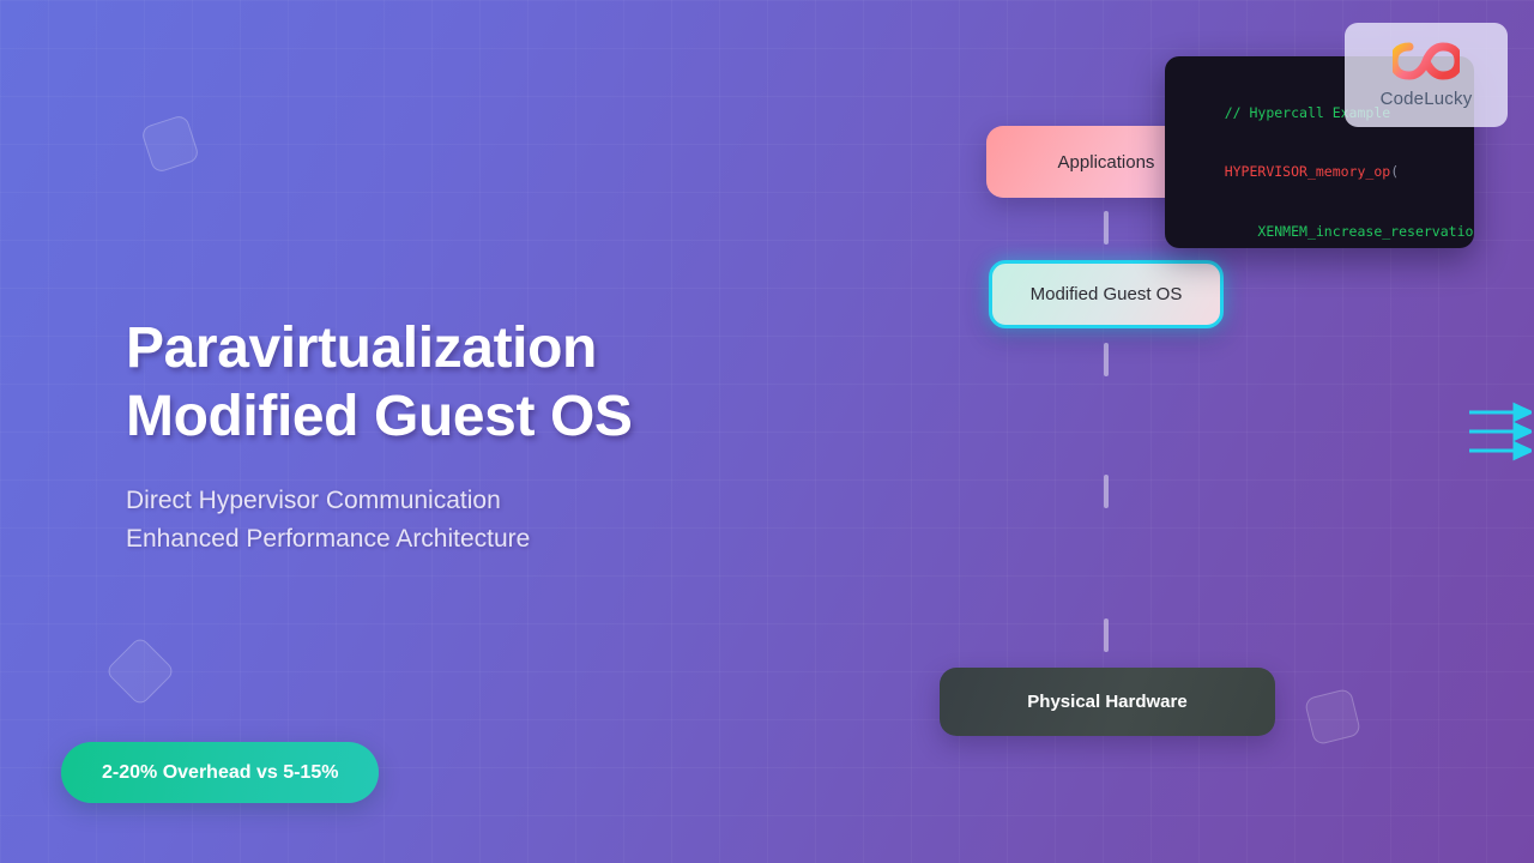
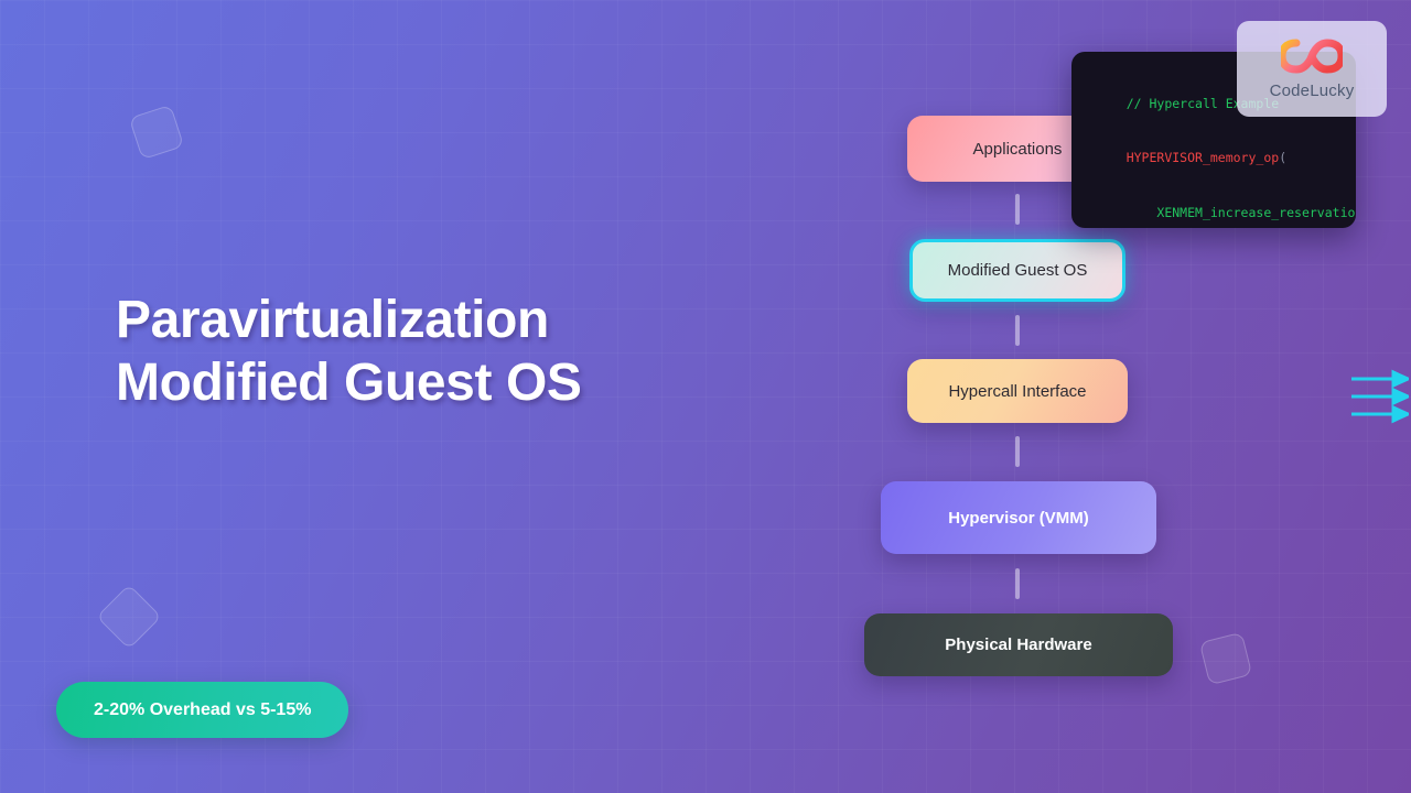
  Paravirtualization
  Modified Guest OS
- Direct Hypervisor Communication
- Enhanced Performance Architecture
  2-20% Overhead vs 5-15%
  Applications
  Modified Guest OS
+ Hypercall Interface
+ Hypervisor (VMM)
  Physical Hardware
  // Hypercall Example
  HYPERVISOR_memory_op(
  XENMEM_increase_reservatio
  CodeLucky
